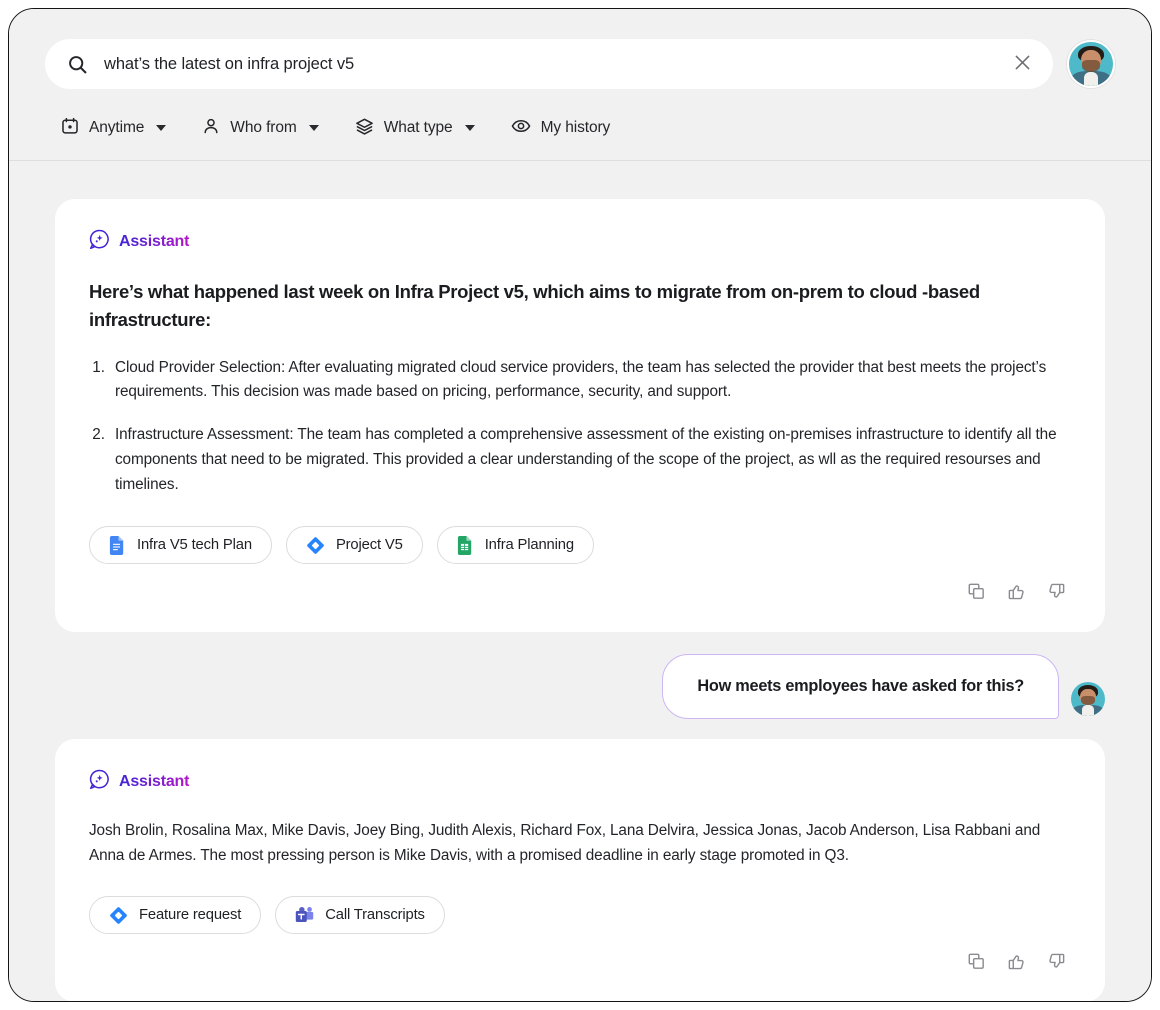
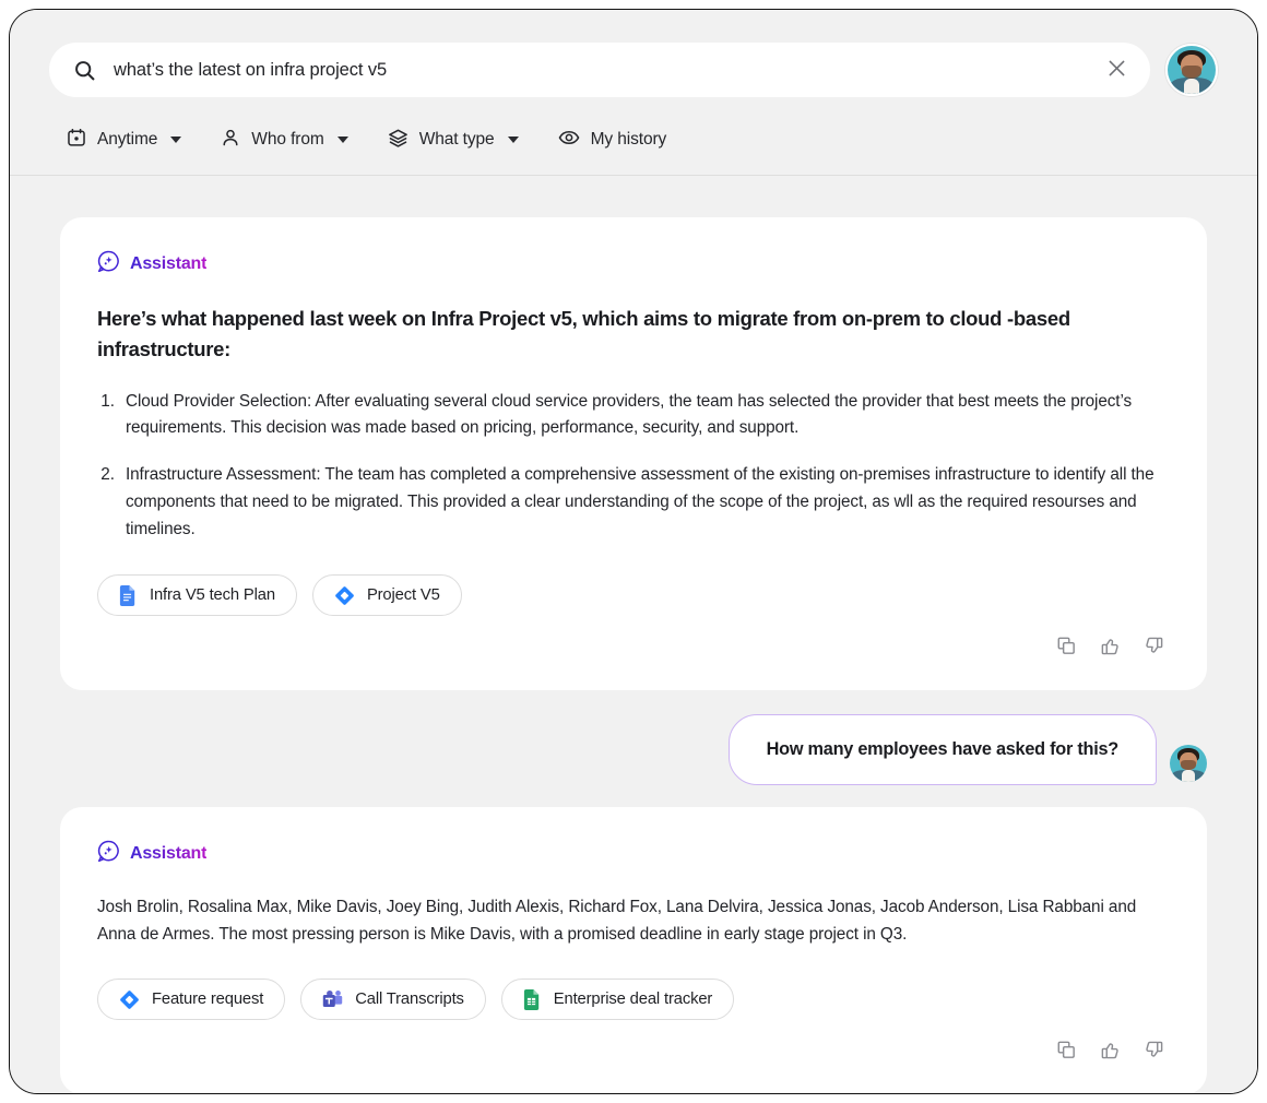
  what’s the latest on infra project v5
  Anytime
  Who from
  What type
  My history
  Assistant
  Here’s what happened last week on Infra Project v5, which aims to migrate from on-prem to cloud -based infrastructure:
- Cloud Provider Selection: After evaluating migrated cloud service providers, the team has selected the provider that best meets the project’s requirements. This decision was made based on pricing, performance, security, and support.
+ Cloud Provider Selection: After evaluating several cloud service providers, the team has selected the provider that best meets the project’s requirements. This decision was made based on pricing, performance, security, and support.
  Infrastructure Assessment: The team has completed a comprehensive assessment of the existing on-premises infrastructure to identify all the components that need to be migrated. This provided a clear understanding of the scope of the project, as wll as the required resourses and timelines.
  Infra V5 tech Plan
  Project V5
- Infra Planning
- How meets employees have asked for this?
+ How many employees have asked for this?
  Assistant
- Josh Brolin, Rosalina Max, Mike Davis, Joey Bing, Judith Alexis, Richard Fox, Lana Delvira, Jessica Jonas, Jacob Anderson, Lisa Rabbani and Anna de Armes. The most pressing person is Mike Davis, with a promised deadline in early stage promoted in Q3.
+ Josh Brolin, Rosalina Max, Mike Davis, Joey Bing, Judith Alexis, Richard Fox, Lana Delvira, Jessica Jonas, Jacob Anderson, Lisa Rabbani and Anna de Armes. The most pressing person is Mike Davis, with a promised deadline in early stage project in Q3.
  Feature request
  Call Transcripts
+ Enterprise deal tracker
